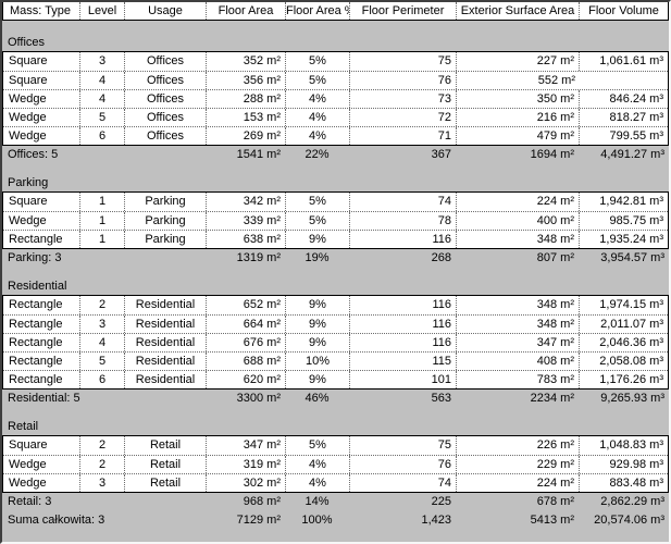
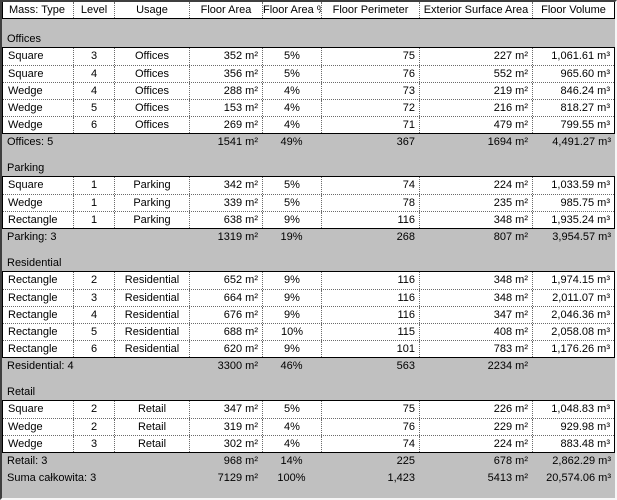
  Mass: Type
  Level
  Usage
  Floor Area
  Floor Area %
  Floor Perimeter
  Exterior Surface Area
  Floor Volume
  Offices
  Square
  3
  Offices
  352 m²
  5%
  75
  227 m²
  1,061.61 m³
  Square
  4
  Offices
  356 m²
  5%
  76
  552 m²
+ 965.60 m³
  Wedge
  4
  Offices
  288 m²
  4%
  73
- 350 m²
+ 219 m²
  846.24 m³
  Wedge
  5
  Offices
  153 m²
  4%
  72
  216 m²
  818.27 m³
  Wedge
  6
  Offices
  269 m²
  4%
  71
  479 m²
  799.55 m³
  Offices: 5
  1541 m²
- 22%
+ 49%
  367
  1694 m²
  4,491.27 m³
  Parking
  Square
  1
  Parking
  342 m²
  5%
  74
  224 m²
- 1,942.81 m³
+ 1,033.59 m³
  Wedge
  1
  Parking
  339 m²
  5%
  78
- 400 m²
+ 235 m²
  985.75 m³
  Rectangle
  1
  Parking
  638 m²
  9%
  116
  348 m²
  1,935.24 m³
  Parking: 3
  1319 m²
  19%
  268
  807 m²
  3,954.57 m³
  Residential
  Rectangle
  2
  Residential
  652 m²
  9%
  116
  348 m²
  1,974.15 m³
  Rectangle
  3
  Residential
  664 m²
  9%
  116
  348 m²
  2,011.07 m³
  Rectangle
  4
  Residential
  676 m²
  9%
  116
  347 m²
  2,046.36 m³
  Rectangle
  5
  Residential
  688 m²
  10%
  115
  408 m²
  2,058.08 m³
  Rectangle
  6
  Residential
  620 m²
  9%
  101
  783 m²
  1,176.26 m³
- Residential: 5
+ Residential: 4
  3300 m²
  46%
  563
  2234 m²
- 9,265.93 m³
  Retail
  Square
  2
  Retail
  347 m²
  5%
  75
  226 m²
  1,048.83 m³
  Wedge
  2
  Retail
  319 m²
  4%
  76
  229 m²
  929.98 m³
  Wedge
  3
  Retail
  302 m²
  4%
  74
  224 m²
  883.48 m³
  Retail: 3
  968 m²
  14%
  225
  678 m²
  2,862.29 m³
  Suma całkowita: 3
  7129 m²
  100%
  1,423
  5413 m²
  20,574.06 m³
